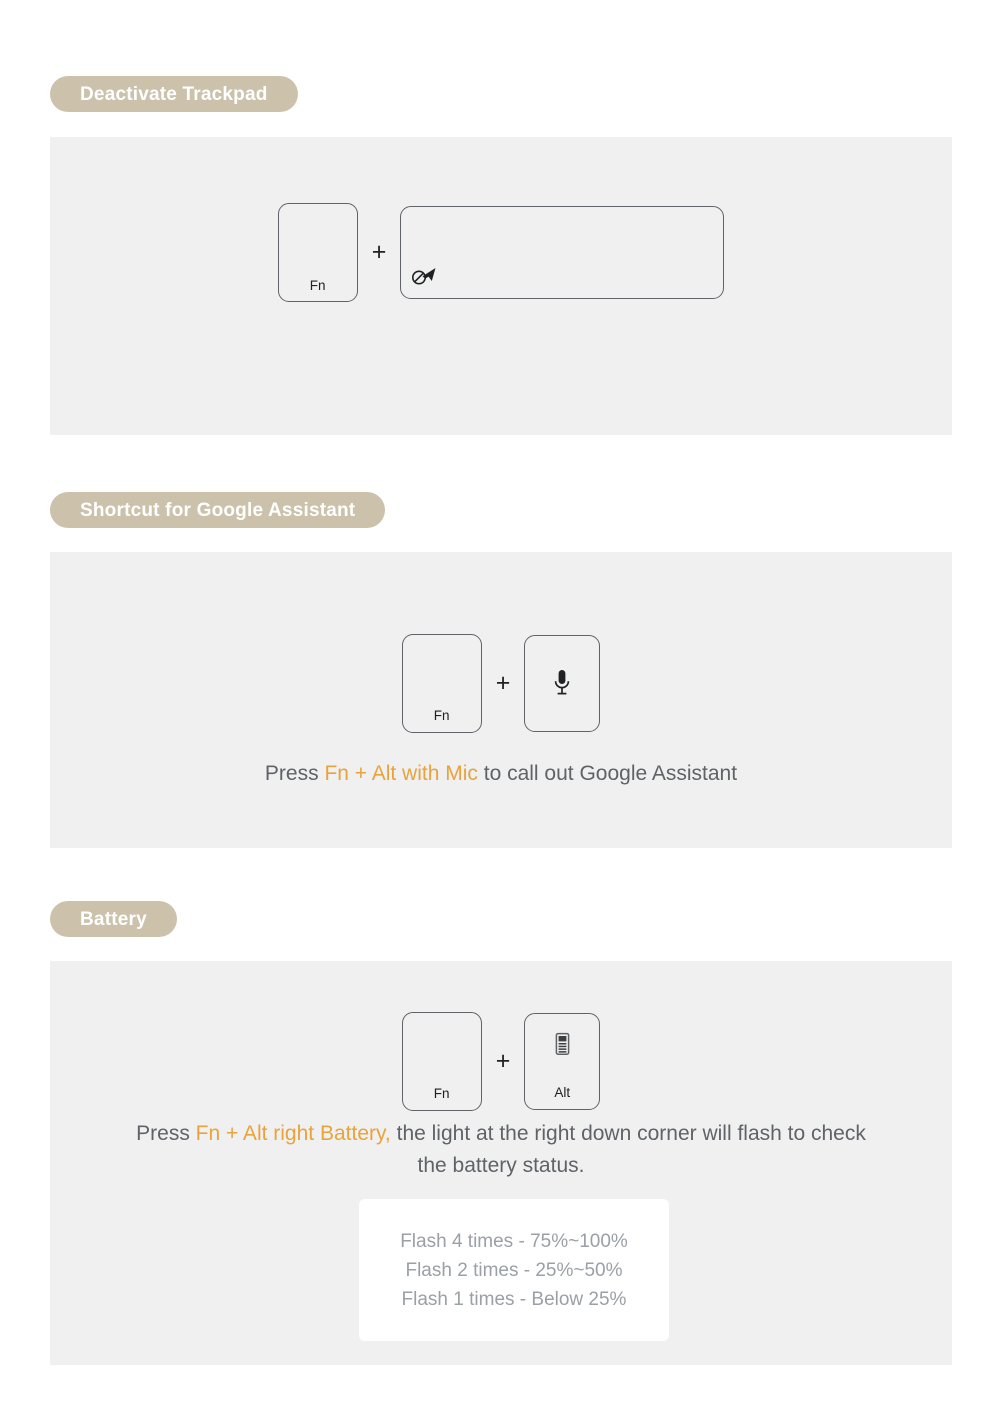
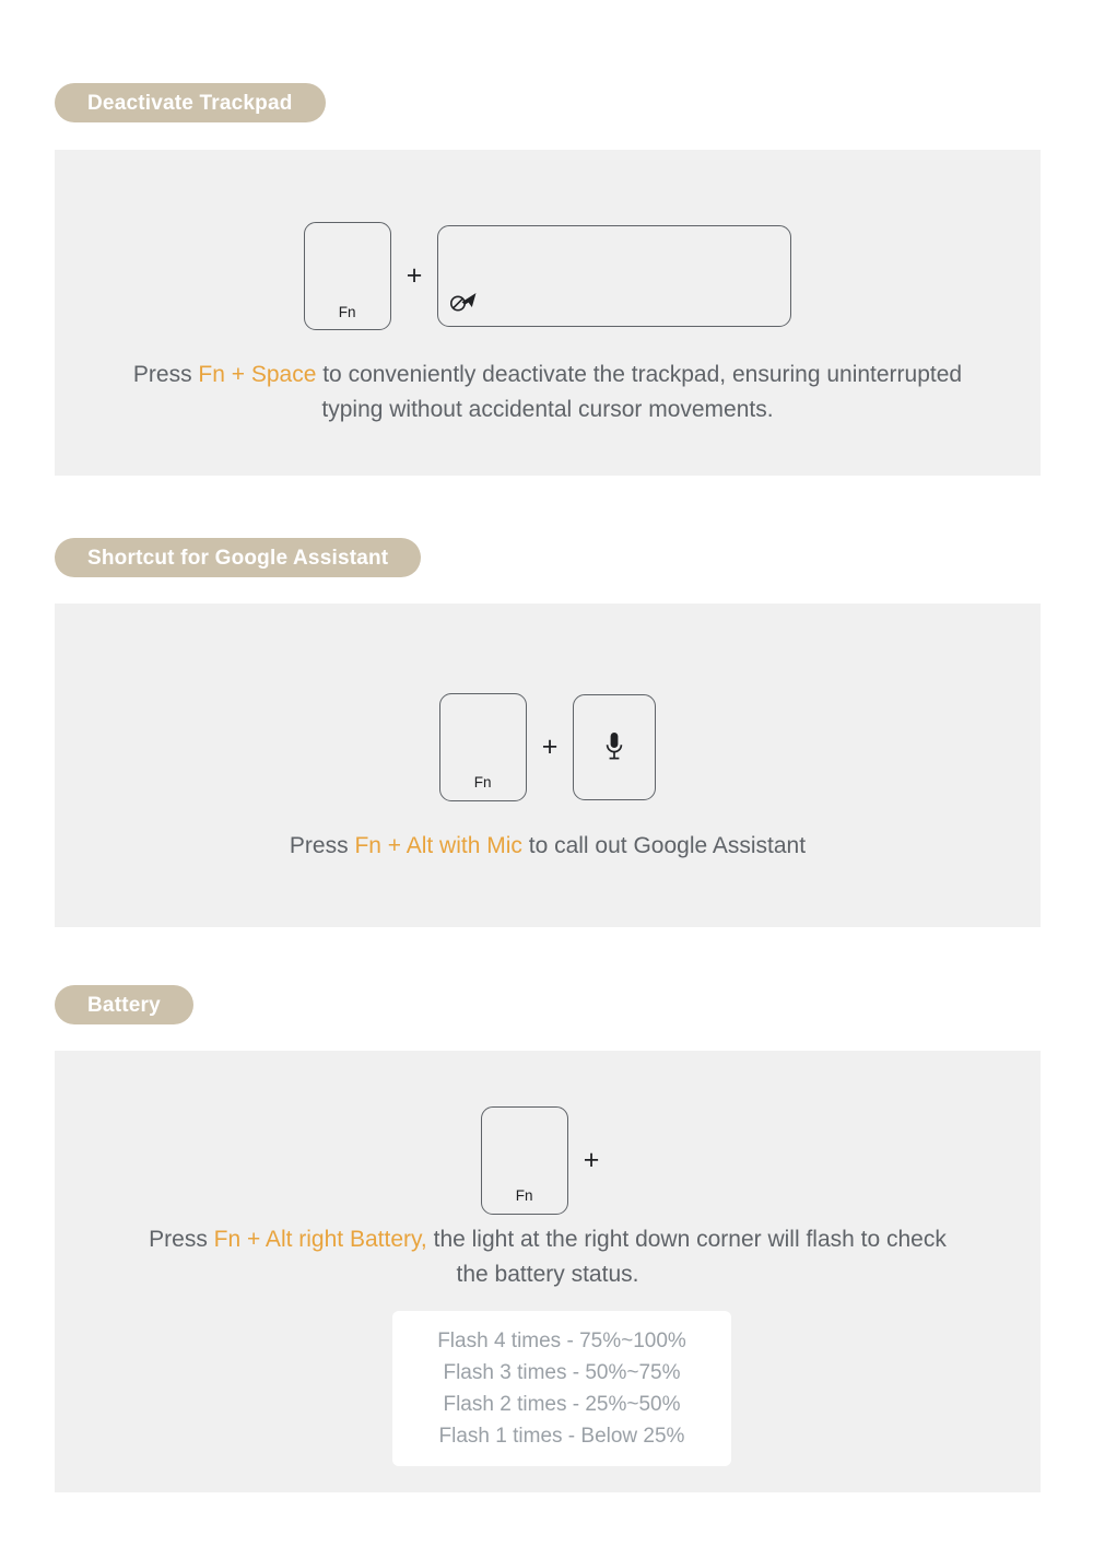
  Deactivate Trackpad
  Fn
  +
+ Press Fn + Space to conveniently deactivate the trackpad, ensuring uninterrupted typing without accidental cursor movements.
  Shortcut for Google Assistant
  Fn
  +
  Press Fn + Alt with Mic to call out Google Assistant
  Battery
  Fn
  +
- Alt
  Press Fn + Alt right Battery, the light at the right down corner will flash to check the battery status.
  Flash 4 times - 75%~100%
+ Flash 3 times - 50%~75%
  Flash 2 times - 25%~50%
  Flash 1 times - Below 25%
